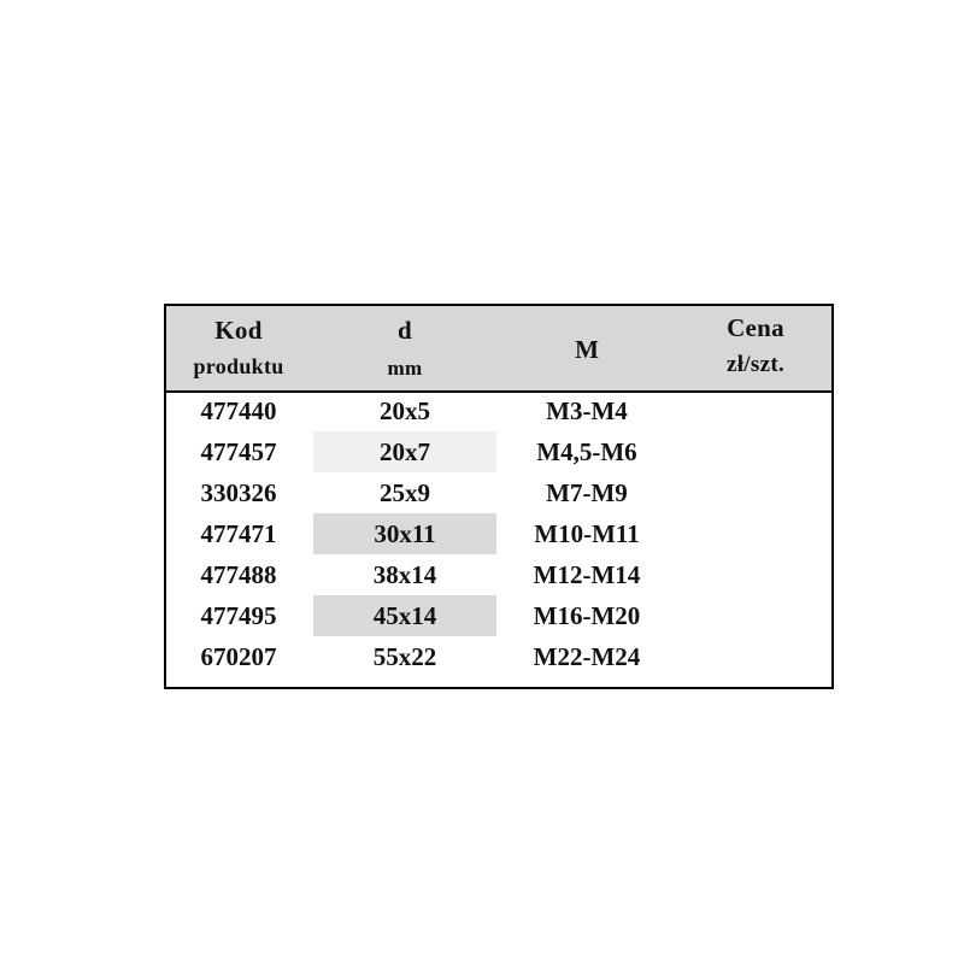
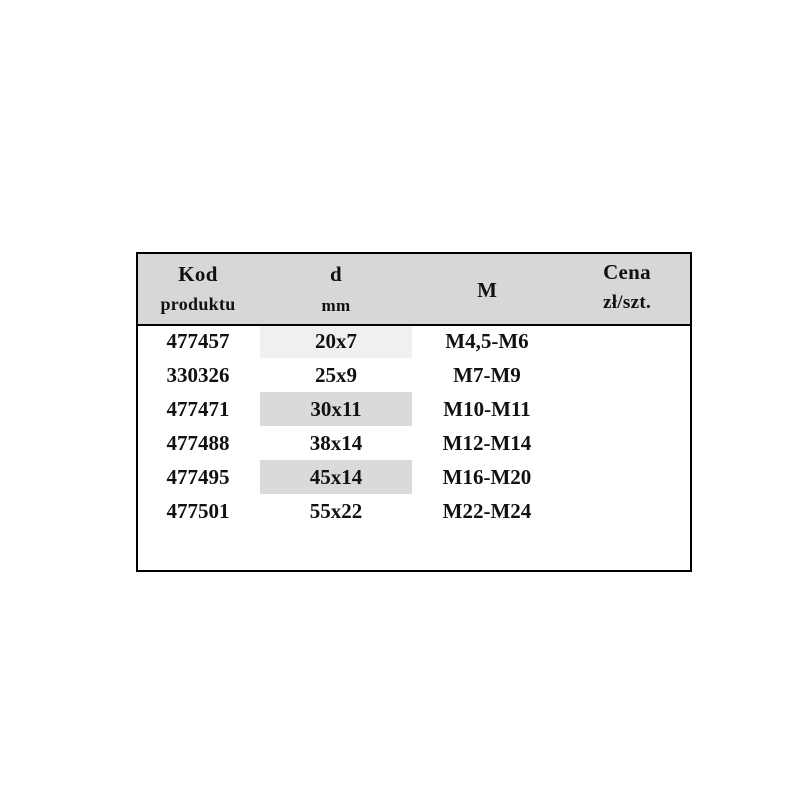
  Kod produktu	d mm	M	Cena zł/szt.
- 477440	20x5	M3-M4
  477457	20x7	M4,5-M6
  330326	25x9	M7-M9
  477471	30x11	M10-M11
  477488	38x14	M12-M14
  477495	45x14	M16-M20
- 670207	55x22	M22-M24
+ 477501	55x22	M22-M24
